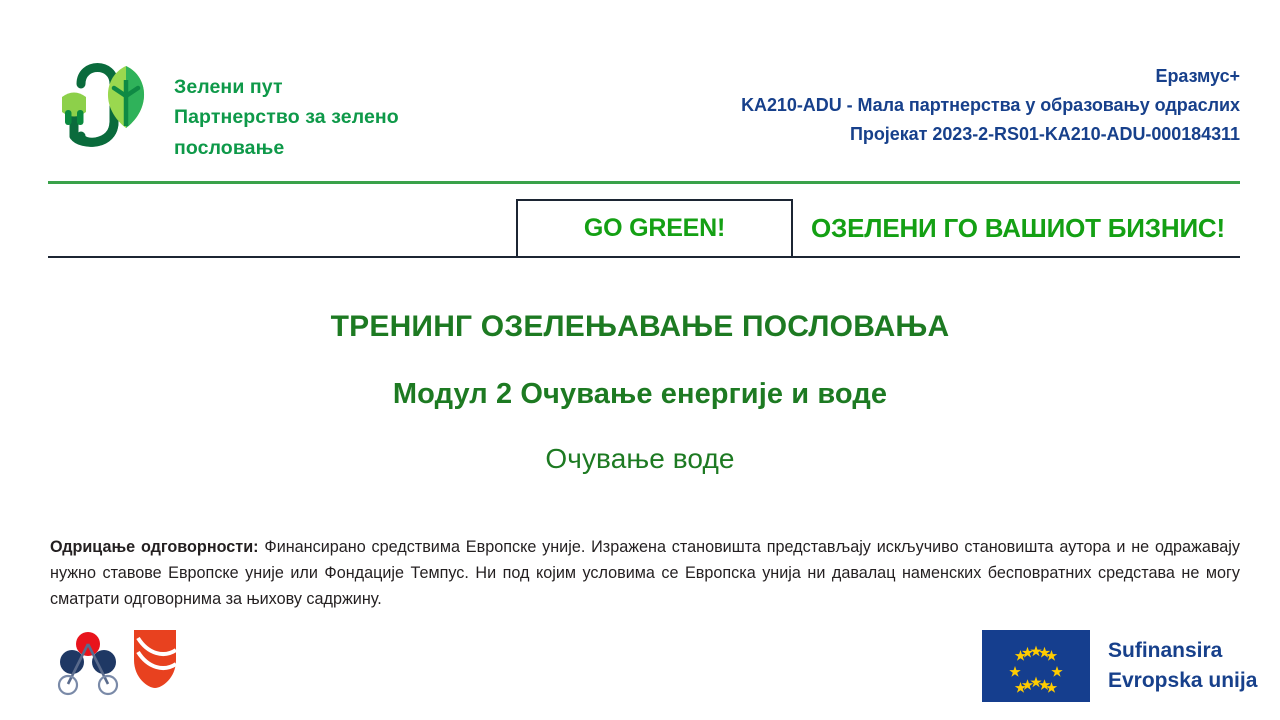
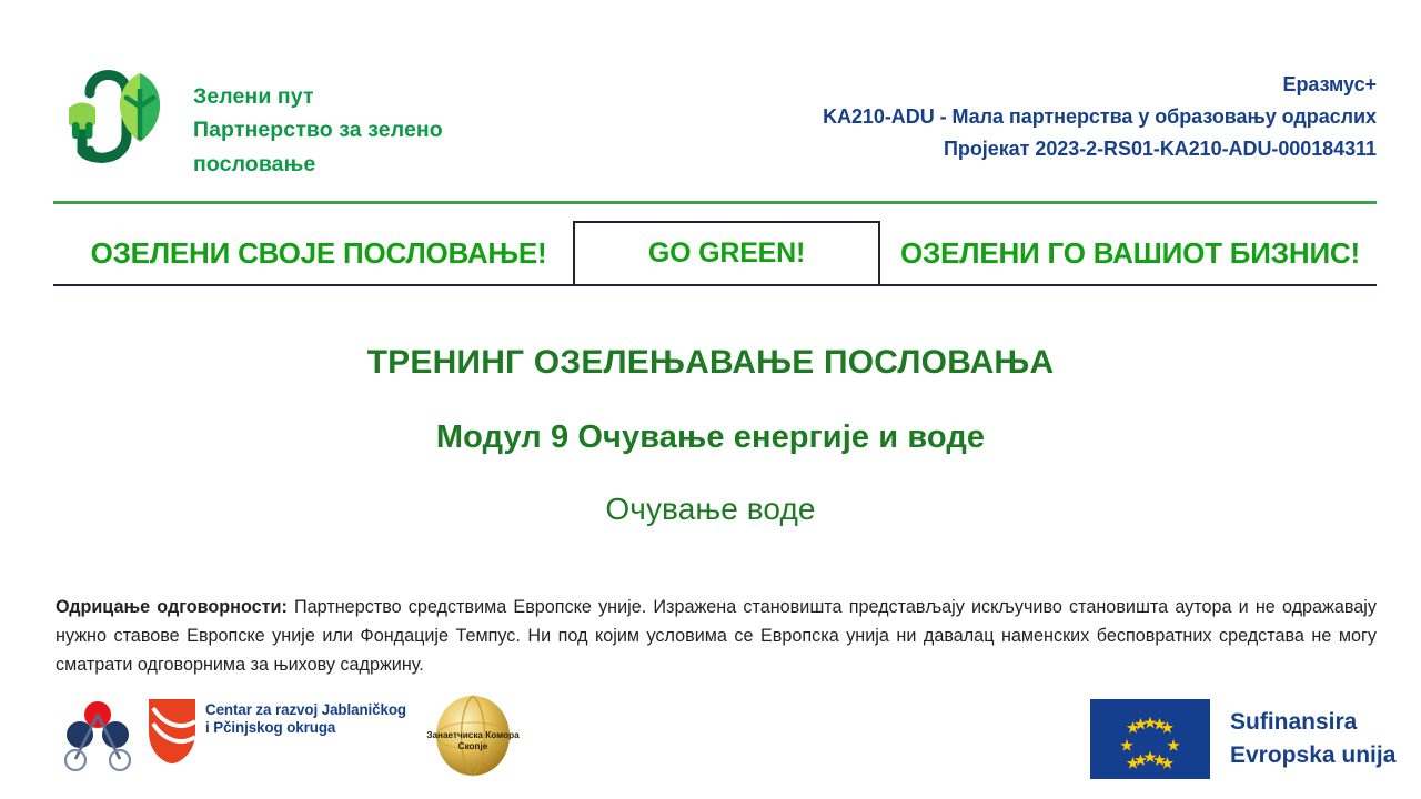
  Зелени пут
  Партнерство за зелено
  пословање
  Еразмус+
  KA210-ADU - Мала партнерства у образовању одраслих
  Пројекат 2023-2-RS01-KA210-ADU-000184311
+ ОЗЕЛЕНИ СВОЈЕ ПОСЛОВАЊЕ!
  GO GREEN!
  ОЗЕЛЕНИ ГО ВАШИОТ БИЗНИС!
  ТРЕНИНГ ОЗЕЛЕЊАВАЊЕ ПОСЛОВАЊА
- Модул 2 Очување енергије и воде
+ Модул 9 Очување енергије и воде
  Очување воде
- Одрицање одговорности: Финансирано средствима Европске уније. Изражена становишта представљају искључиво становишта аутора и не одражавају нужно ставове Европске уније или Фондације Темпус. Ни под којим условима се Европска унија ни давалац наменских бесповратних средстава не могу сматрати одговорнима за њихову садржину.
+ Одрицање одговорности: Партнерство средствима Европске уније. Изражена становишта представљају искључиво становишта аутора и не одражавају нужно ставове Европске уније или Фондације Темпус. Ни под којим условима се Европска унија ни давалац наменских бесповратних средстава не могу сматрати одговорнима за њихову садржину.
+ Centar za razvoj Jablaničkog
+ i Pčinjskog okruga
+ Занаетчиска Комора
+ Скопје
  Sufinansira
  Evropska unija
